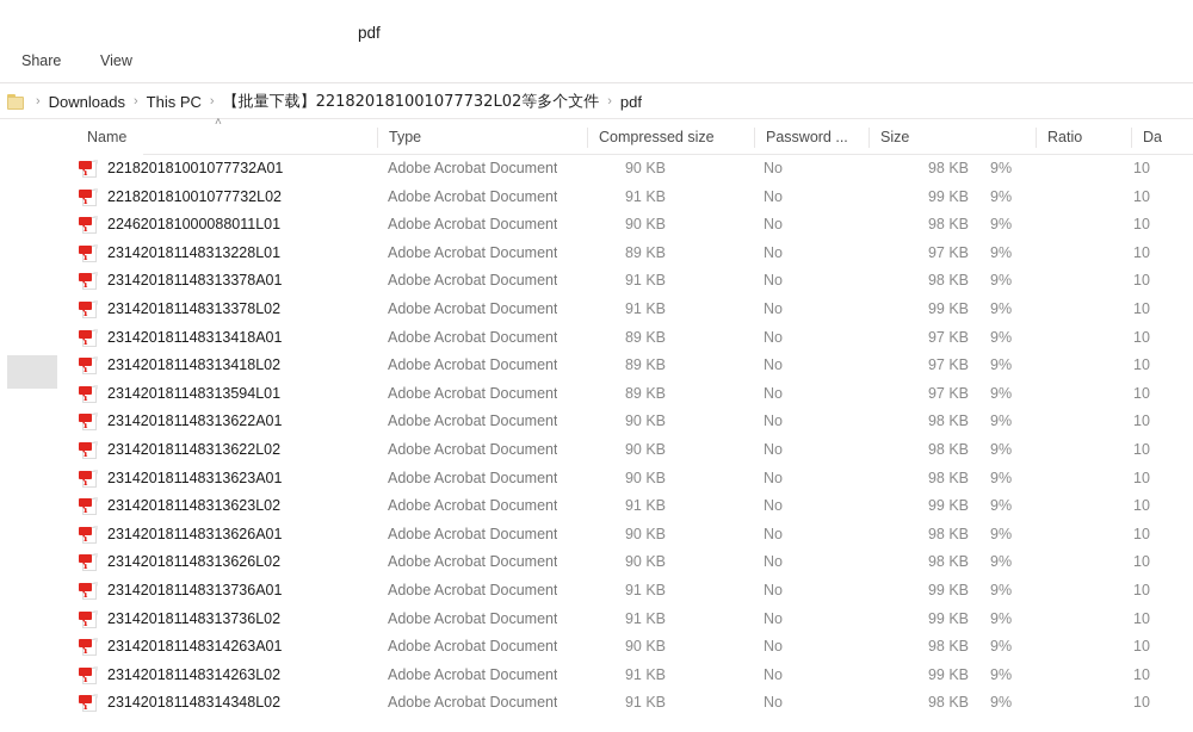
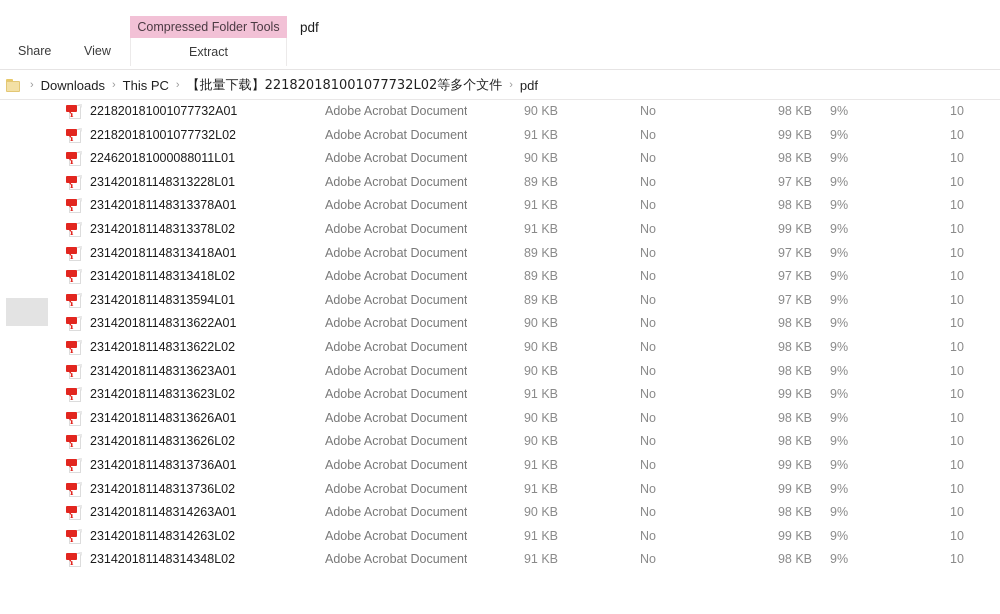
+ Compressed Folder Tools
+ Extract
  Share
  View
  pdf
  ›
  Downloads
  ›
  This PC
  ›
  【批量下载】221820181001077732L02等多个文件
  ›
  pdf
- Name
- ˄
- Type
- Compressed size
- Password ...
- Size
- Ratio
- Da
  221820181001077732A01
  ʕ
  Adobe Acrobat Document
  90 KB
  No
  98 KB
  9%
  10
  221820181001077732L02
  ʕ
  Adobe Acrobat Document
  91 KB
  No
  99 KB
  9%
  10
  224620181000088011L01
  ʕ
  Adobe Acrobat Document
  90 KB
  No
  98 KB
  9%
  10
  231420181148313228L01
  ʕ
  Adobe Acrobat Document
  89 KB
  No
  97 KB
  9%
  10
  231420181148313378A01
  ʕ
  Adobe Acrobat Document
  91 KB
  No
  98 KB
  9%
  10
  231420181148313378L02
  ʕ
  Adobe Acrobat Document
  91 KB
  No
  99 KB
  9%
  10
  231420181148313418A01
  ʕ
  Adobe Acrobat Document
  89 KB
  No
  97 KB
  9%
  10
  231420181148313418L02
  ʕ
  Adobe Acrobat Document
  89 KB
  No
  97 KB
  9%
  10
  231420181148313594L01
  ʕ
  Adobe Acrobat Document
  89 KB
  No
  97 KB
  9%
  10
  231420181148313622A01
  ʕ
  Adobe Acrobat Document
  90 KB
  No
  98 KB
  9%
  10
  231420181148313622L02
  ʕ
  Adobe Acrobat Document
  90 KB
  No
  98 KB
  9%
  10
  231420181148313623A01
  ʕ
  Adobe Acrobat Document
  90 KB
  No
  98 KB
  9%
  10
  231420181148313623L02
  ʕ
  Adobe Acrobat Document
  91 KB
  No
  99 KB
  9%
  10
  231420181148313626A01
  ʕ
  Adobe Acrobat Document
  90 KB
  No
  98 KB
  9%
  10
  231420181148313626L02
  ʕ
  Adobe Acrobat Document
  90 KB
  No
  98 KB
  9%
  10
  231420181148313736A01
  ʕ
  Adobe Acrobat Document
  91 KB
  No
  99 KB
  9%
  10
  231420181148313736L02
  ʕ
  Adobe Acrobat Document
  91 KB
  No
  99 KB
  9%
  10
  231420181148314263A01
  ʕ
  Adobe Acrobat Document
  90 KB
  No
  98 KB
  9%
  10
  231420181148314263L02
  ʕ
  Adobe Acrobat Document
  91 KB
  No
  99 KB
  9%
  10
  231420181148314348L02
  ʕ
  Adobe Acrobat Document
  91 KB
  No
  98 KB
  9%
  10
